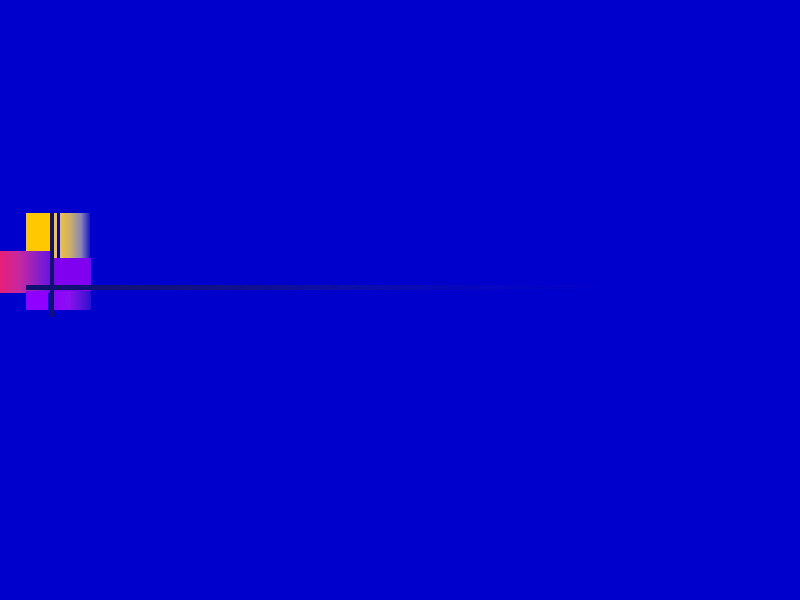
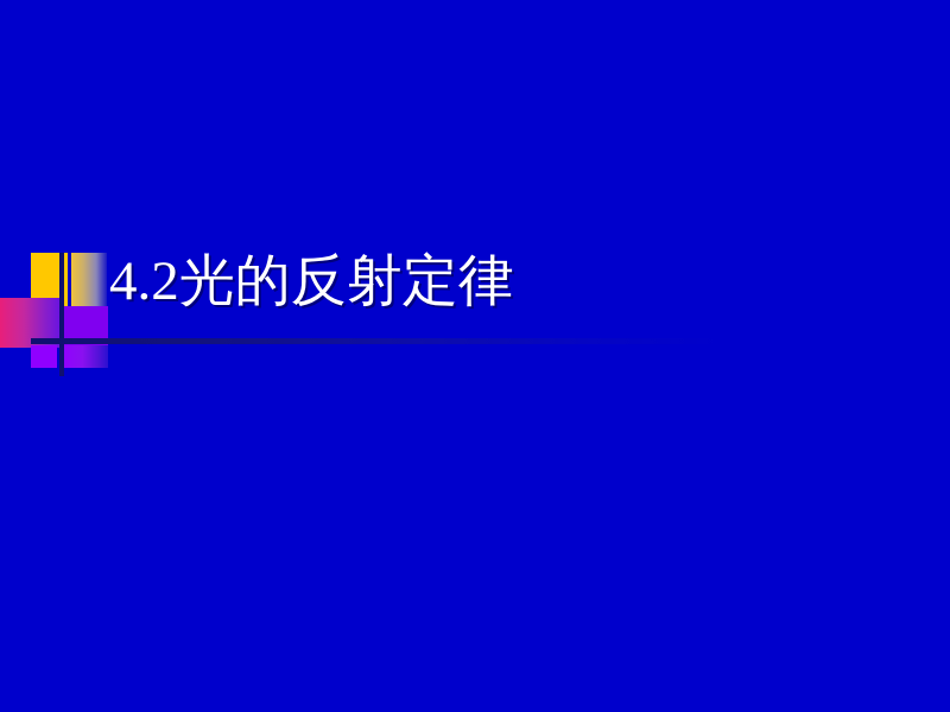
+ 4.2光的反射定律
